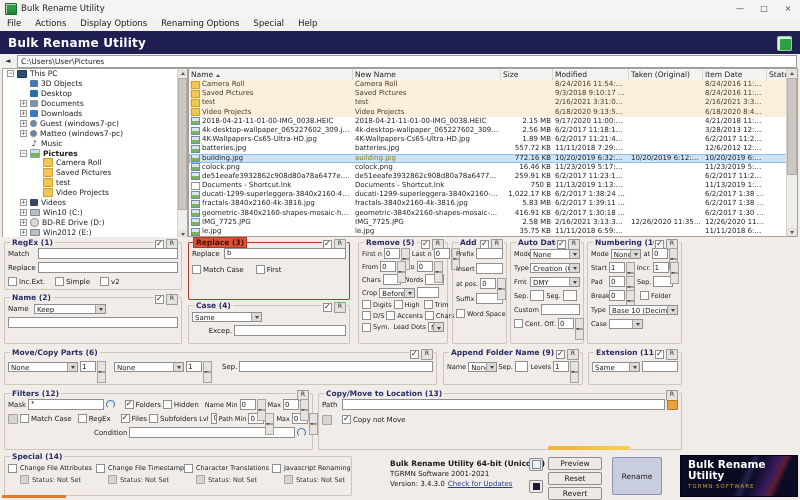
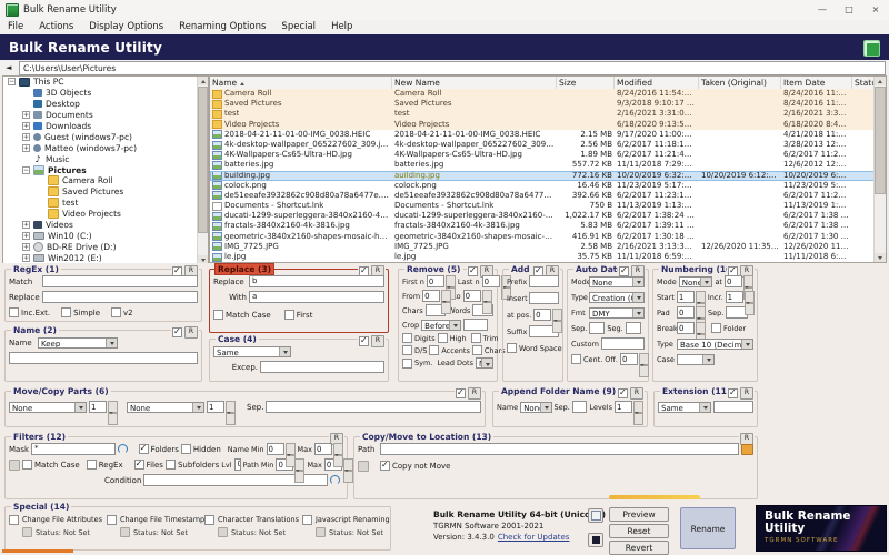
  Bulk Rename Utility
  —
  □
  ×
  File
  Actions
  Display Options
  Renaming Options
  Special
  Help
  Bulk Rename Utility
  ◄
  C:\Users\User\Pictures
  This PC
  3D Objects
  Desktop
  Documents
  Downloads
  Guest (windows7-pc)
  Matteo (windows7-pc)
  ♪
  Music
  Pictures
  Camera Roll
  Saved Pictures
  test
  Video Projects
  Videos
  Win10 (C:)
  BD-RE Drive (D:)
  Win2012 (E:)
  Name
  New Name
  Size
  Modified
  Taken (Original)
  Item Date
  Camera Roll
  Camera Roll
  8/24/2016 11:54:51
  8/24/2016 11:54
  Saved Pictures
  Saved Pictures
  9/3/2018 9:10:17 AM
  8/24/2016 11:54
  test
  test
  2/16/2021 3:31:08 P
  2/16/2021 3:30 P
  Video Projects
  Video Projects
  6/18/2020 9:13:55 A
  6/18/2020 8:43 A
  2018-04-21-11-01-00-IMG_0038.HEIC
  2018-04-21-11-01-00-IMG_0038.HEIC
  2.15 MB
  9/17/2020 11:00:30 P
  4/21/2018 11:01
  4k-desktop-wallpaper_065227602_309.jpg
  4k-desktop-wallpaper_065227602_309.jp
  2.56 MB
  6/2/2017 11:18:18 A
  3/28/2013 12:51
  4K-Wallpapers-Cs65-Ultra-HD.jpg
  4K-Wallpapers-Cs65-Ultra-HD.jpg
  1.89 MB
  6/2/2017 11:21:41 A
  6/2/2017 11:21 A
  batteries.jpg
  batteries.jpg
  557.72 KB
  11/11/2018 7:29:32 P
  12/6/2012 12:55
  building.jpg
  auilding.jpg
  772.16 KB
  10/20/2019 6:32:43 P
  10/20/2019 6:12:50
  10/20/2019 6:12
  colock.png
  colock.png
  16.46 KB
  11/23/2019 5:17:51 P
  11/23/2019 5:17
  de51eeafe3932862c908d80a78a6477e.jp
  de51eeafe3932862c908d80a78a6477e.jp
- 259.91 KB
+ 392.66 KB
  6/2/2017 11:23:14 A
  6/2/2017 11:23 A
  Documents - Shortcut.lnk
  Documents - Shortcut.lnk
  750 B
  11/13/2019 1:13:09 P
  11/13/2019 1:13
  1,022.17 KB
  6/2/2017 1:38:24 PM
  6/2/2017 1:38 PM
  fractals-3840x2160-4k-3816.jpg
  fractals-3840x2160-4k-3816.jpg
  5.83 MB
  6/2/2017 1:39:11 PM
  6/2/2017 1:38 PM
  geometric-3840x2160-shapes-mosaic-hd-3
  geometric-3840x2160-shapes-mosaic-hd-
  416.91 KB
  6/2/2017 1:30:18 PM
  6/2/2017 1:30 PM
  IMG_7725.JPG
  IMG_7725.JPG
  2.58 MB
  2/16/2021 3:13:39 P
  12/26/2020 11:35:08
  12/26/2020 11:35
  le.jpg
  le.jpg
  35.75 KB
  11/11/2018 6:59:52 P
  11/11/2018 6:59
  RegEx (1)
  Match
  Replace
  Inc.Ext.
  Simple
  v2
  Name (2)
  Name
  Keep
  Replace (3)
  Replace
  b
+ With
+ a
  Match Case
  First
  Case (4)
  Same
  Excep.
  Remove (5)
  First n
  0
  Last n
  0
  From
  0
  0
  Chars
  Words
  Crop
  Before
  Digits
  High
  Trim
  D/S
  Accents
  Chars
  Sym.
  Lead Dots
  Prefix
  Insert
  at pos.
  0
  Suffix
  Word Space
  Mod
  None
  Type
  Fmt
  DMY
  Sep.
  Seg.
  Custom
  Cent.
  Off.
  0
  Numbering (1
  Mode
  Non
  at
  0
  Start
  1
  Incr.
  1
  Pad
  0
  Sep.
  Break
  0
  Folder
  Type
  Base 10 (Decim
  Case
  Move/Copy Parts (6)
  None
  1
  None
  1
  Sep.
  Append Folder Name (9)
  Name
  Non
  Sep.
  Levels
  1
  Extension (11
  Same
  Filters (12)
  Mask
  *
  Folders
  Hidden
  Name Min
  0
  Max
  0
  Match Case
  RegEx
  Files
  Subfolders
  Lvl
  0
  Path Min
  0
  Max
  0
  Condition
  Copy/Move to Location (13)
  Path
  Copy not Move
  Special (14)
  Change File Attributes
  Status: Not Set
  Change File Timestamp
  Status: Not Set
  Character Translations
  Status: Not Set
  Javascript Renaming
  Status: Not Set
  Bulk Rename Utility 64-bit (Unic)
  TGRMN Software 2001-2021
  Version: 3.4.3.0 Check for Updates
  Preview
  Reset
  Revert
  Rename
  Bulk Rename
  Utility
